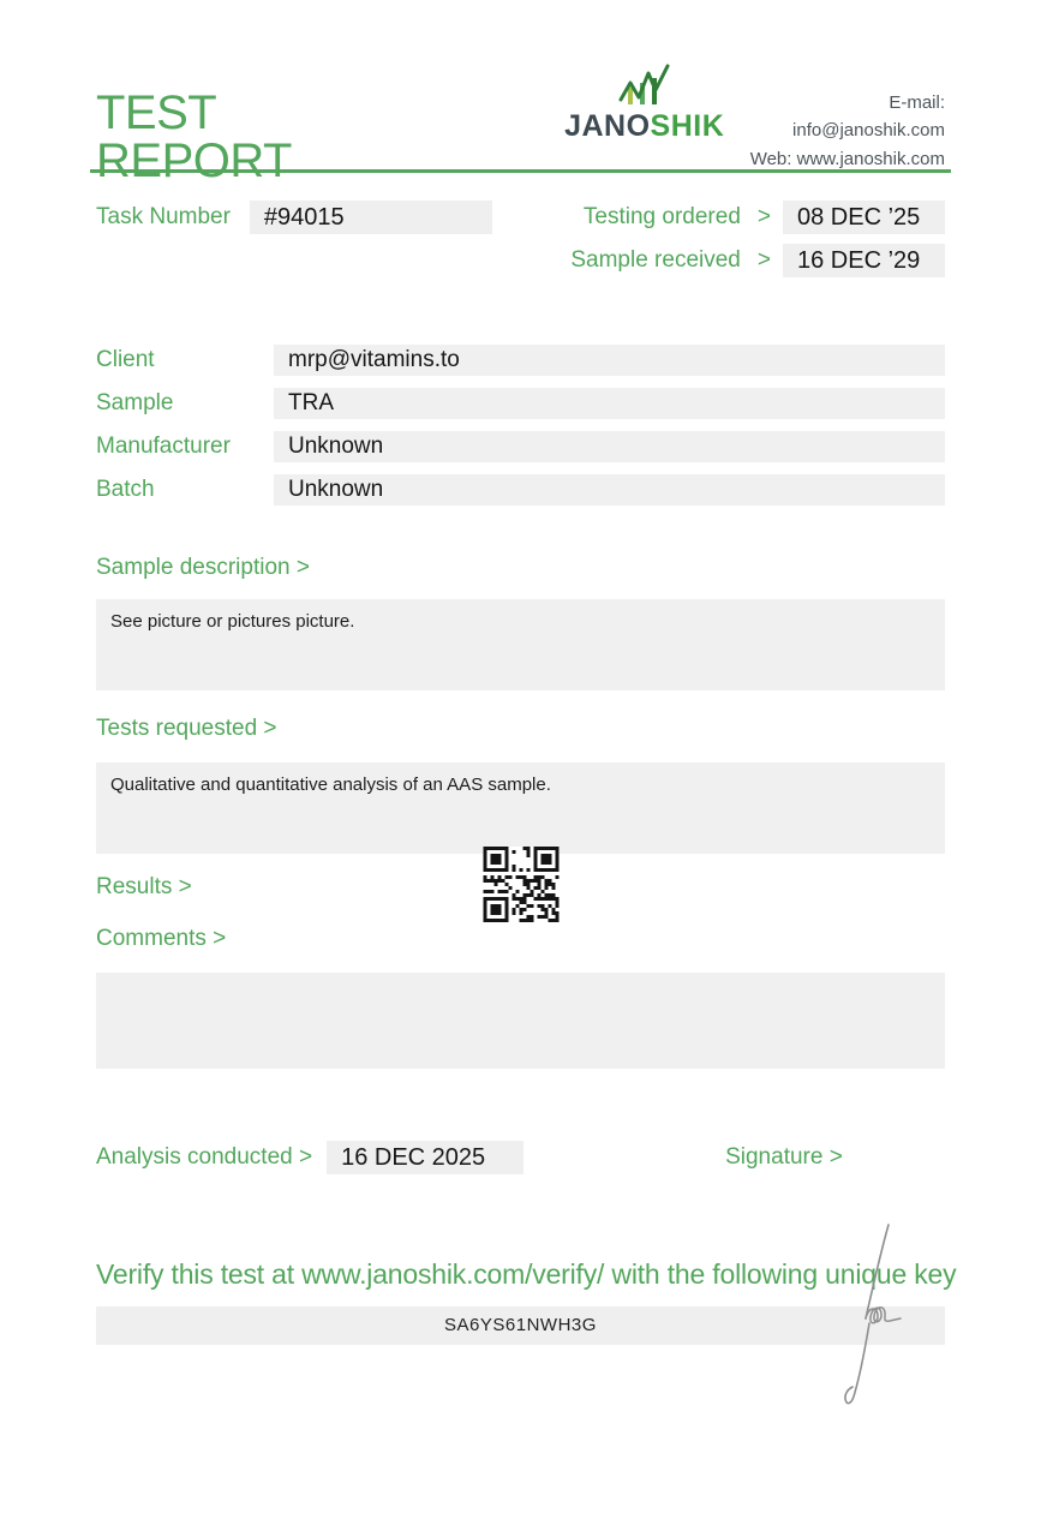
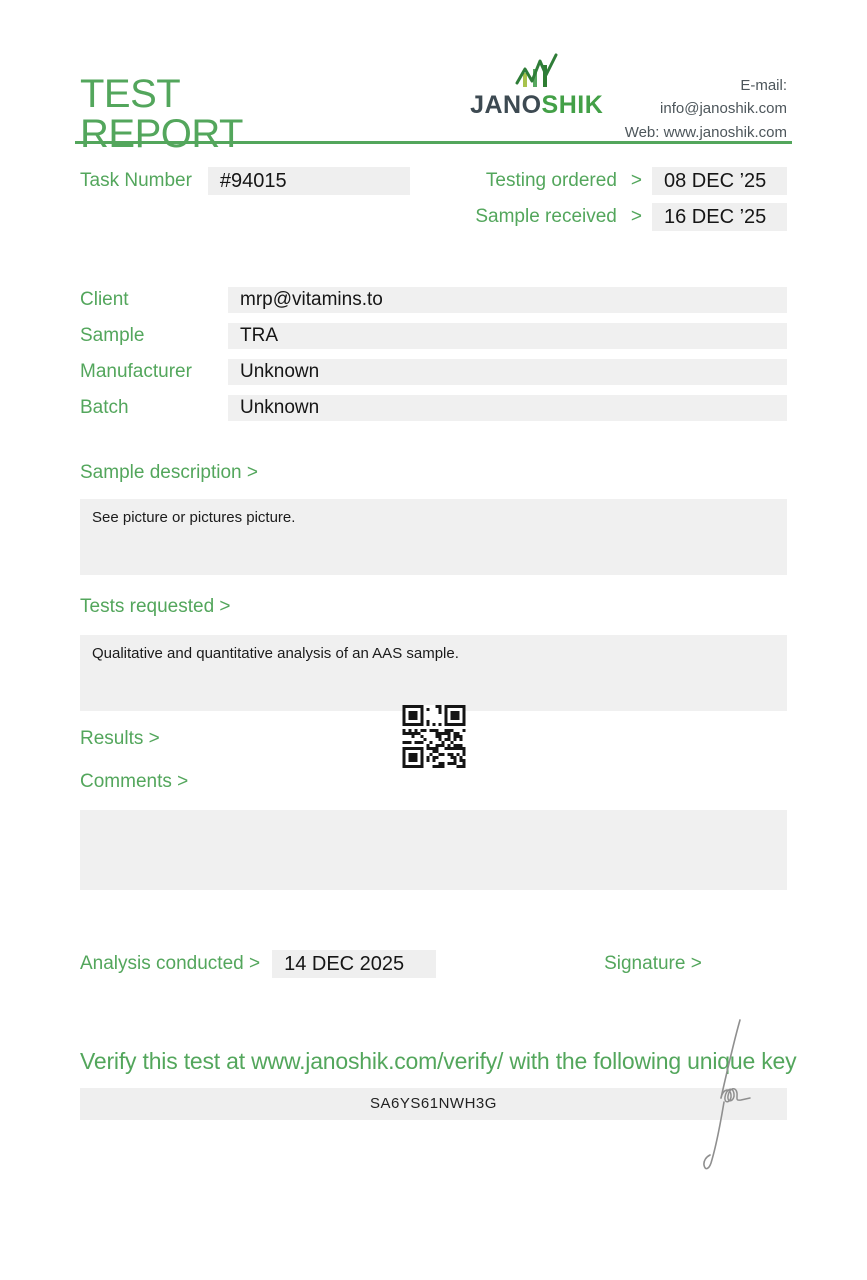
  TEST REPORT
  JANOSHIK
  E-mail: info@janoshik.com
  Web: www.janoshik.com
  Task Number
  #94015
  Testing ordered
  >
  08 DEC ’25
  Sample received
  >
- 16 DEC ’29
+ 16 DEC ’25
  Client
  mrp@vitamins.to
  Sample
  TRA
  Manufacturer
  Unknown
  Batch
  Unknown
  Sample description >
  See picture or pictures picture.
  Tests requested >
  Qualitative and quantitative analysis of an AAS sample.
  Results >
  Comments >
  Analysis conducted >
- 16 DEC 2025
+ 14 DEC 2025
  Signature >
  Verify this test at www.janoshik.com/verify/ with the following unique key
  SA6YS61NWH3G
